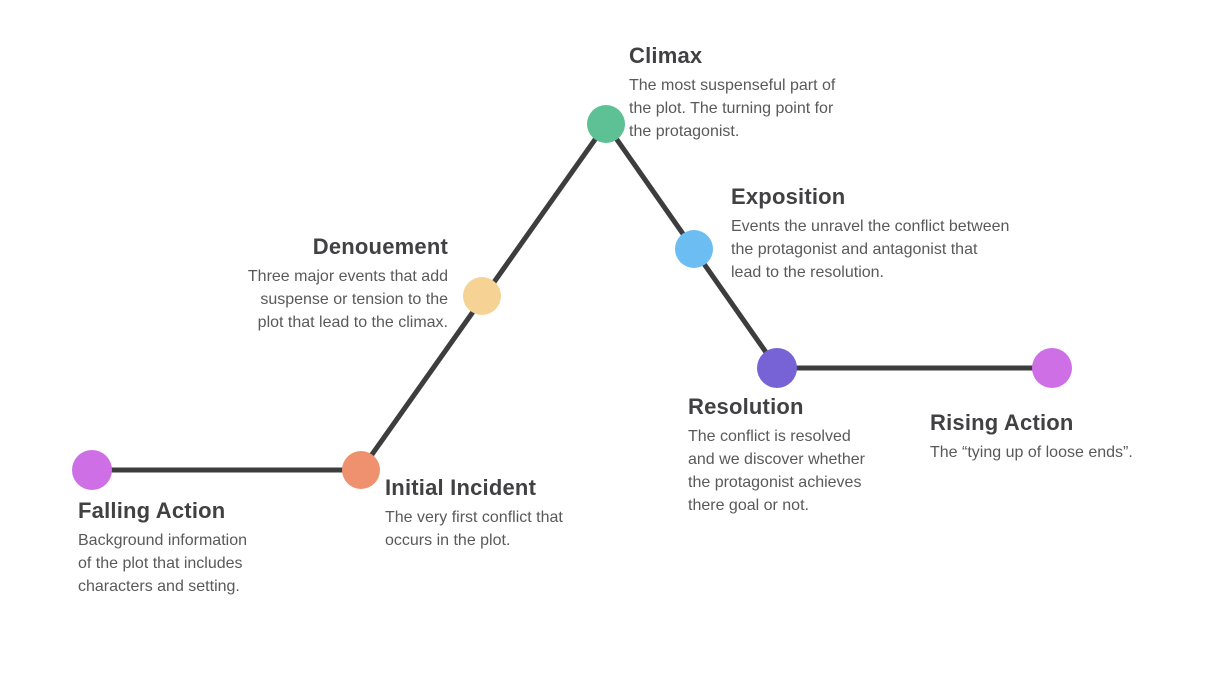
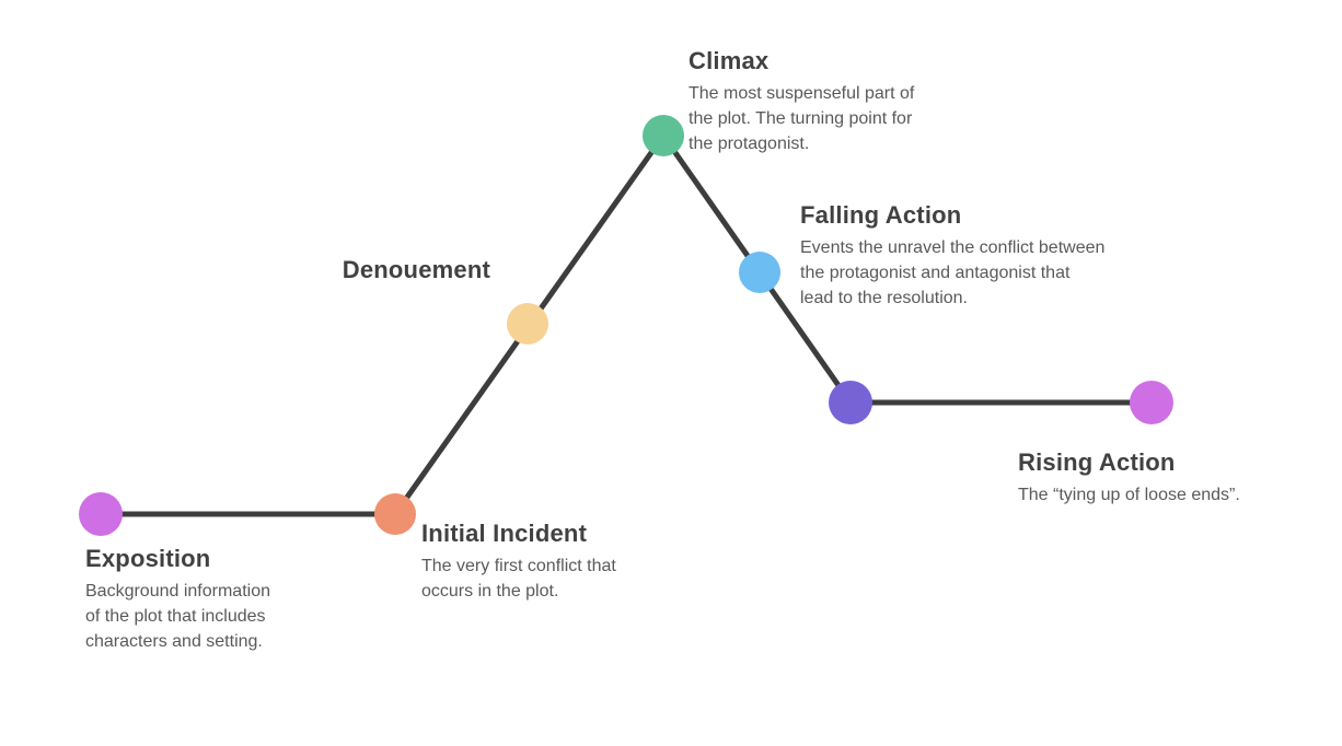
- Falling Action
+ Exposition
  Background information
  of the plot that includes
  characters and setting.
  Initial Incident
  The very first conflict that
  occurs in the plot.
  Denouement
- Three major events that add
- suspense or tension to the
- plot that lead to the climax.
  Climax
  The most suspenseful part of
  the plot. The turning point for
  the protagonist.
- Exposition
+ Falling Action
  Events the unravel the conflict between
  the protagonist and antagonist that
  lead to the resolution.
- Resolution
- The conflict is resolved
- and we discover whether
- the protagonist achieves
- there goal or not.
  Rising Action
  The “tying up of loose ends”.
